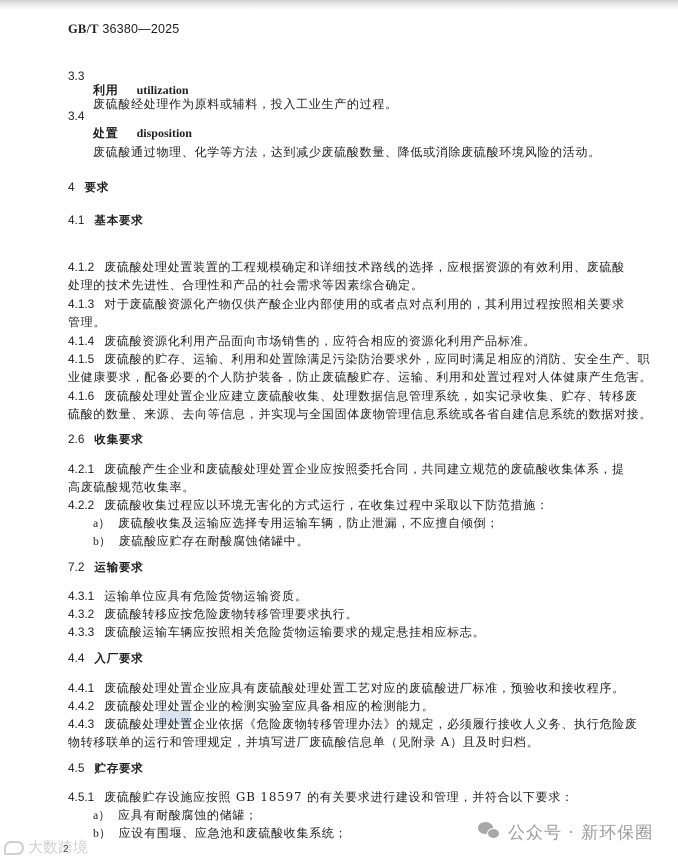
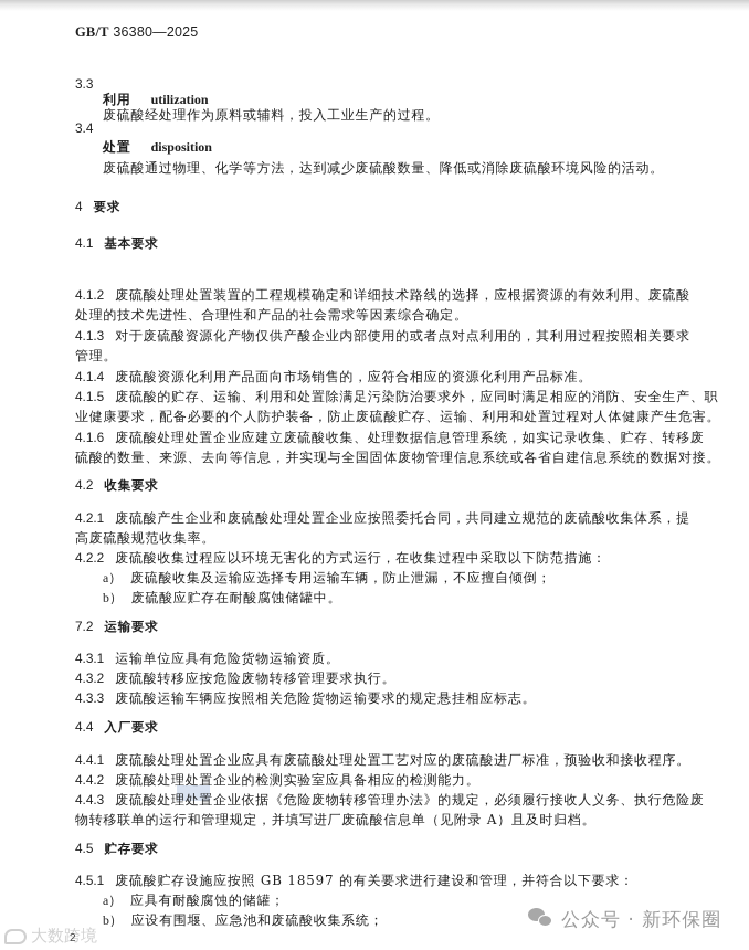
  GB/T 36380—2025
  3.3
  利用 utilization
  废硫酸经处理作为原料或辅料，投入工业生产的过程。
  3.4
  处置 disposition
  废硫酸通过物理、化学等方法，达到减少废硫酸数量、降低或消除废硫酸环境风险的活动。
  4 要求
  4.1 基本要求
  4.1.2 废硫酸处理处置装置的工程规模确定和详细技术路线的选择，应根据资源的有效利用、废硫酸
  处理的技术先进性、合理性和产品的社会需求等因素综合确定。
  4.1.3 对于废硫酸资源化产物仅供产酸企业内部使用的或者点对点利用的，其利用过程按照相关要求
  管理。
  4.1.4 废硫酸资源化利用产品面向市场销售的，应符合相应的资源化利用产品标准。
  4.1.5 废硫酸的贮存、运输、利用和处置除满足污染防治要求外，应同时满足相应的消防、安全生产、职
  业健康要求，配备必要的个人防护装备，防止废硫酸贮存、运输、利用和处置过程对人体健康产生危害。
  4.1.6 废硫酸处理处置企业应建立废硫酸收集、处理数据信息管理系统，如实记录收集、贮存、转移废
  硫酸的数量、来源、去向等信息，并实现与全国固体废物管理信息系统或各省自建信息系统的数据对接。
- 2.6 收集要求
+ 4.2 收集要求
  4.2.1 废硫酸产生企业和废硫酸处理处置企业应按照委托合同，共同建立规范的废硫酸收集体系，提
  高废硫酸规范收集率。
  4.2.2 废硫酸收集过程应以环境无害化的方式运行，在收集过程中采取以下防范措施：
  a） 废硫酸收集及运输应选择专用运输车辆，防止泄漏，不应擅自倾倒；
  b） 废硫酸应贮存在耐酸腐蚀储罐中。
  7.2 运输要求
  4.3.1 运输单位应具有危险货物运输资质。
  4.3.2 废硫酸转移应按危险废物转移管理要求执行。
  4.3.3 废硫酸运输车辆应按照相关危险货物运输要求的规定悬挂相应标志。
  4.4 入厂要求
  4.4.1 废硫酸处理处置企业应具有废硫酸处理处置工艺对应的废硫酸进厂标准，预验收和接收程序。
  4.4.2 废硫酸处理处置企业的检测实验室应具备相应的检测能力。
  4.4.3 废硫酸处理处置企业依据《危险废物转移管理办法》的规定，必须履行接收人义务、执行危险废
  物转移联单的运行和管理规定，并填写进厂废硫酸信息单（见附录 A）且及时归档。
  4.5 贮存要求
  4.5.1 废硫酸贮存设施应按照 GB 18597 的有关要求进行建设和管理，并符合以下要求：
  a） 应具有耐酸腐蚀的储罐；
  b） 应设有围堰、应急池和废硫酸收集系统；
  大数跨境
  2
  公众号 · 新环保圈
